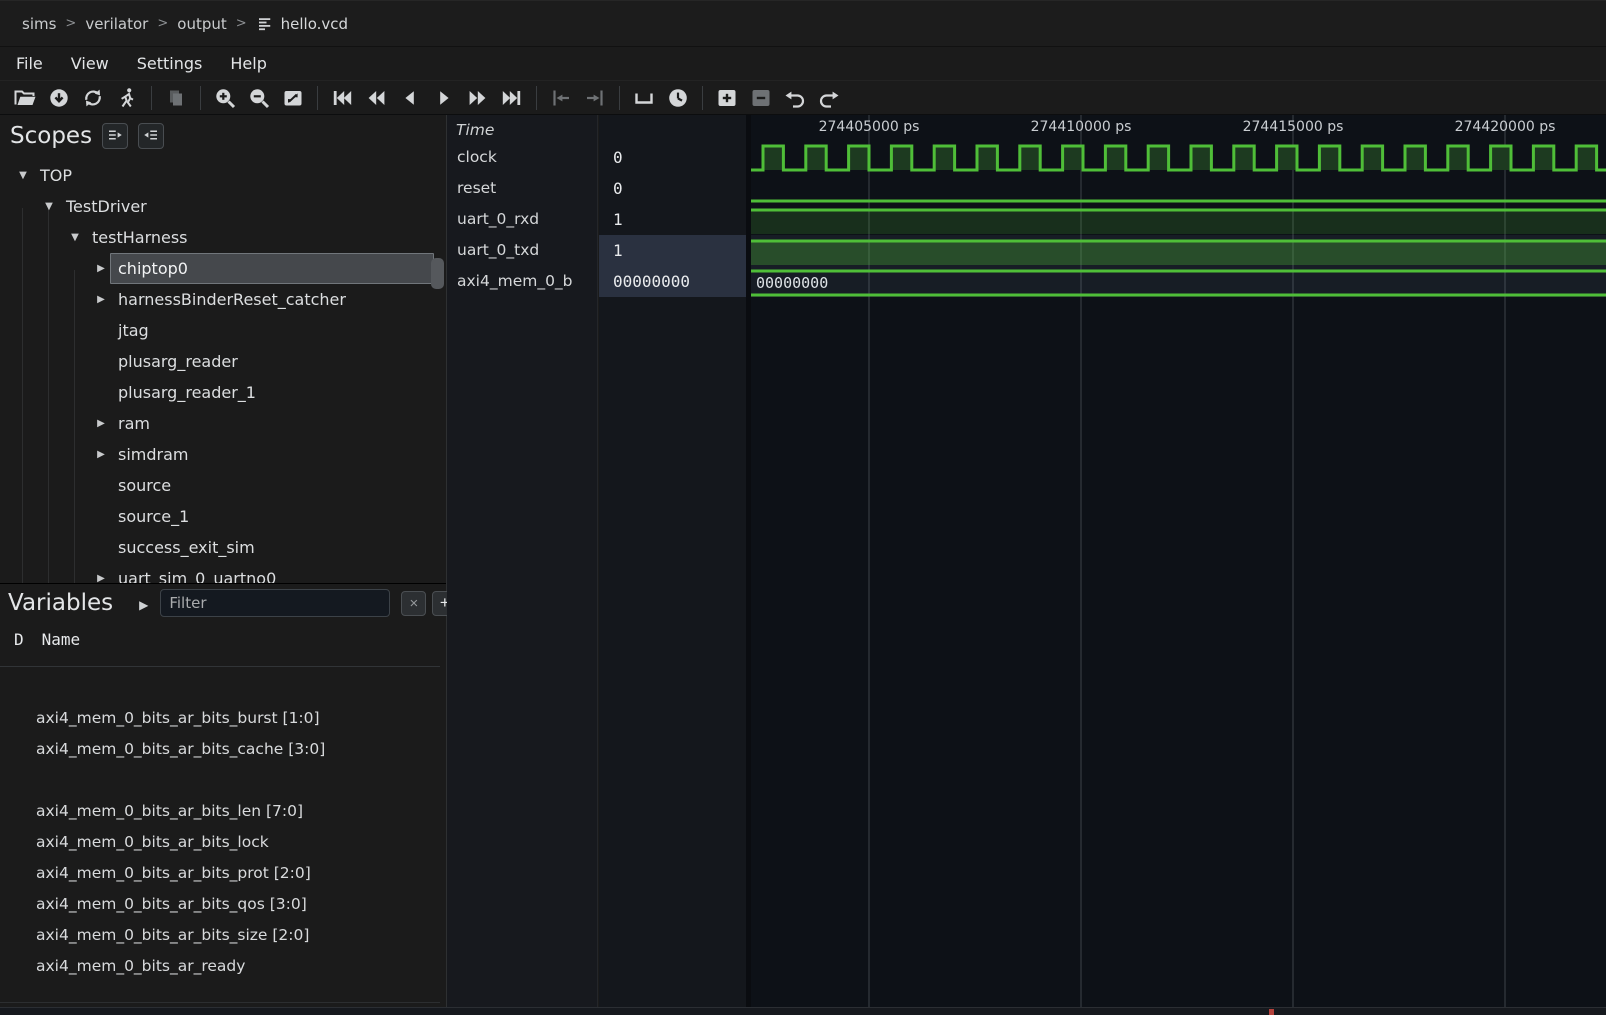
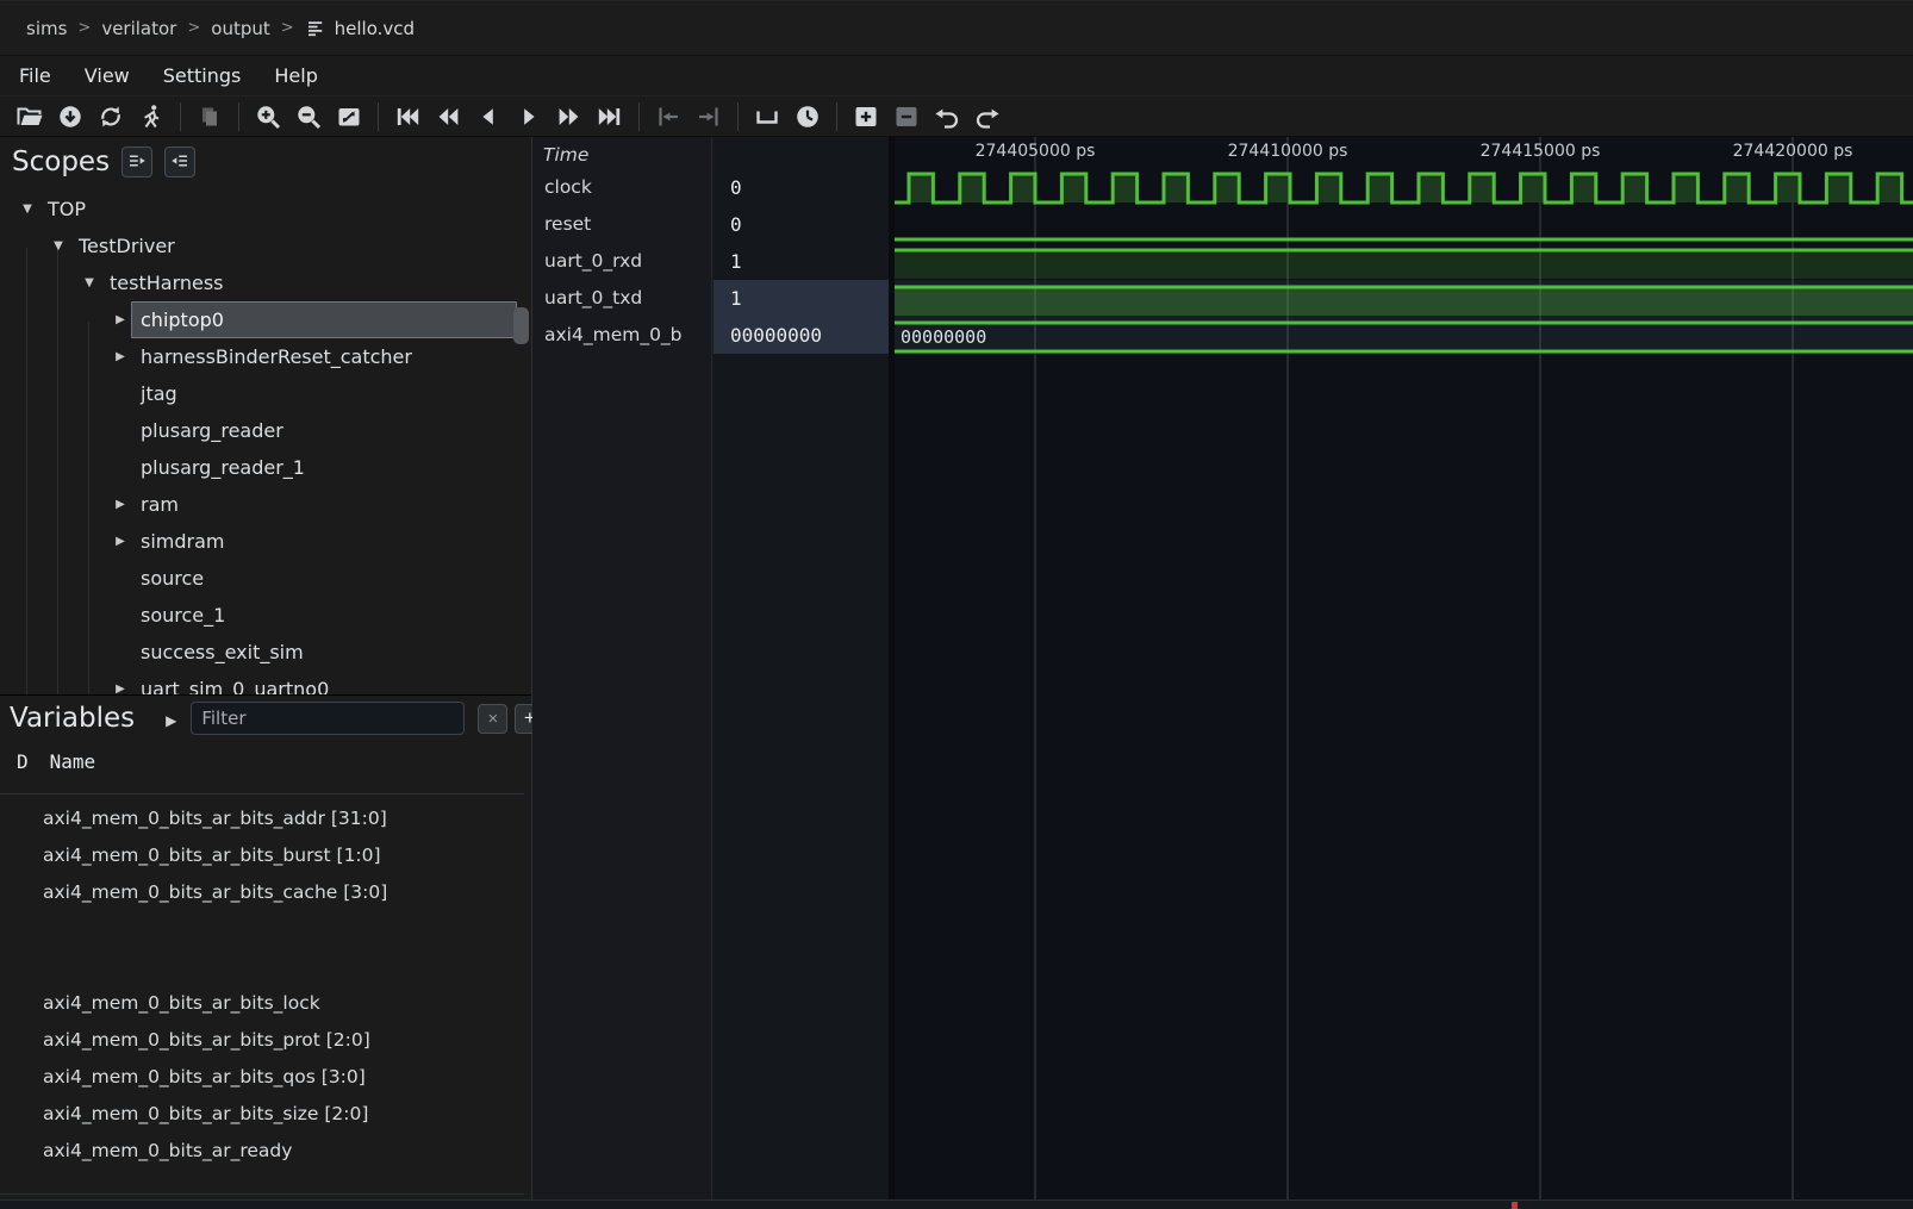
  sims
  >
  verilator
  >
  output
  >
  hello.vcd
  File
  View
  Settings
  Help
  Scopes
  ▼
  TOP
  ▼
  TestDriver
  ▼
  testHarness
  ▶
  chiptop0
  ▶
  harnessBinderReset_catcher
  jtag
  plusarg_reader
  plusarg_reader_1
  ▶
  ram
  ▶
  simdram
  source
  source_1
  success_exit_sim
  ▶
  uart_sim_0_uartno0
  Variables
  ▶
  Filter
  ×
  +
  D
  Name
+ axi4_mem_0_bits_ar_bits_addr [31:0]
  axi4_mem_0_bits_ar_bits_burst [1:0]
  axi4_mem_0_bits_ar_bits_cache [3:0]
- axi4_mem_0_bits_ar_bits_len [7:0]
  axi4_mem_0_bits_ar_bits_lock
  axi4_mem_0_bits_ar_bits_prot [2:0]
  axi4_mem_0_bits_ar_bits_qos [3:0]
  axi4_mem_0_bits_ar_bits_size [2:0]
  axi4_mem_0_bits_ar_ready
  Time
  clock
  reset
  uart_0_rxd
  uart_0_txd
  axi4_mem_0_b
  0
  0
  1
  1
  00000000
  00000000
  274405000 ps
  274410000 ps
  274415000 ps
  274420000 ps
